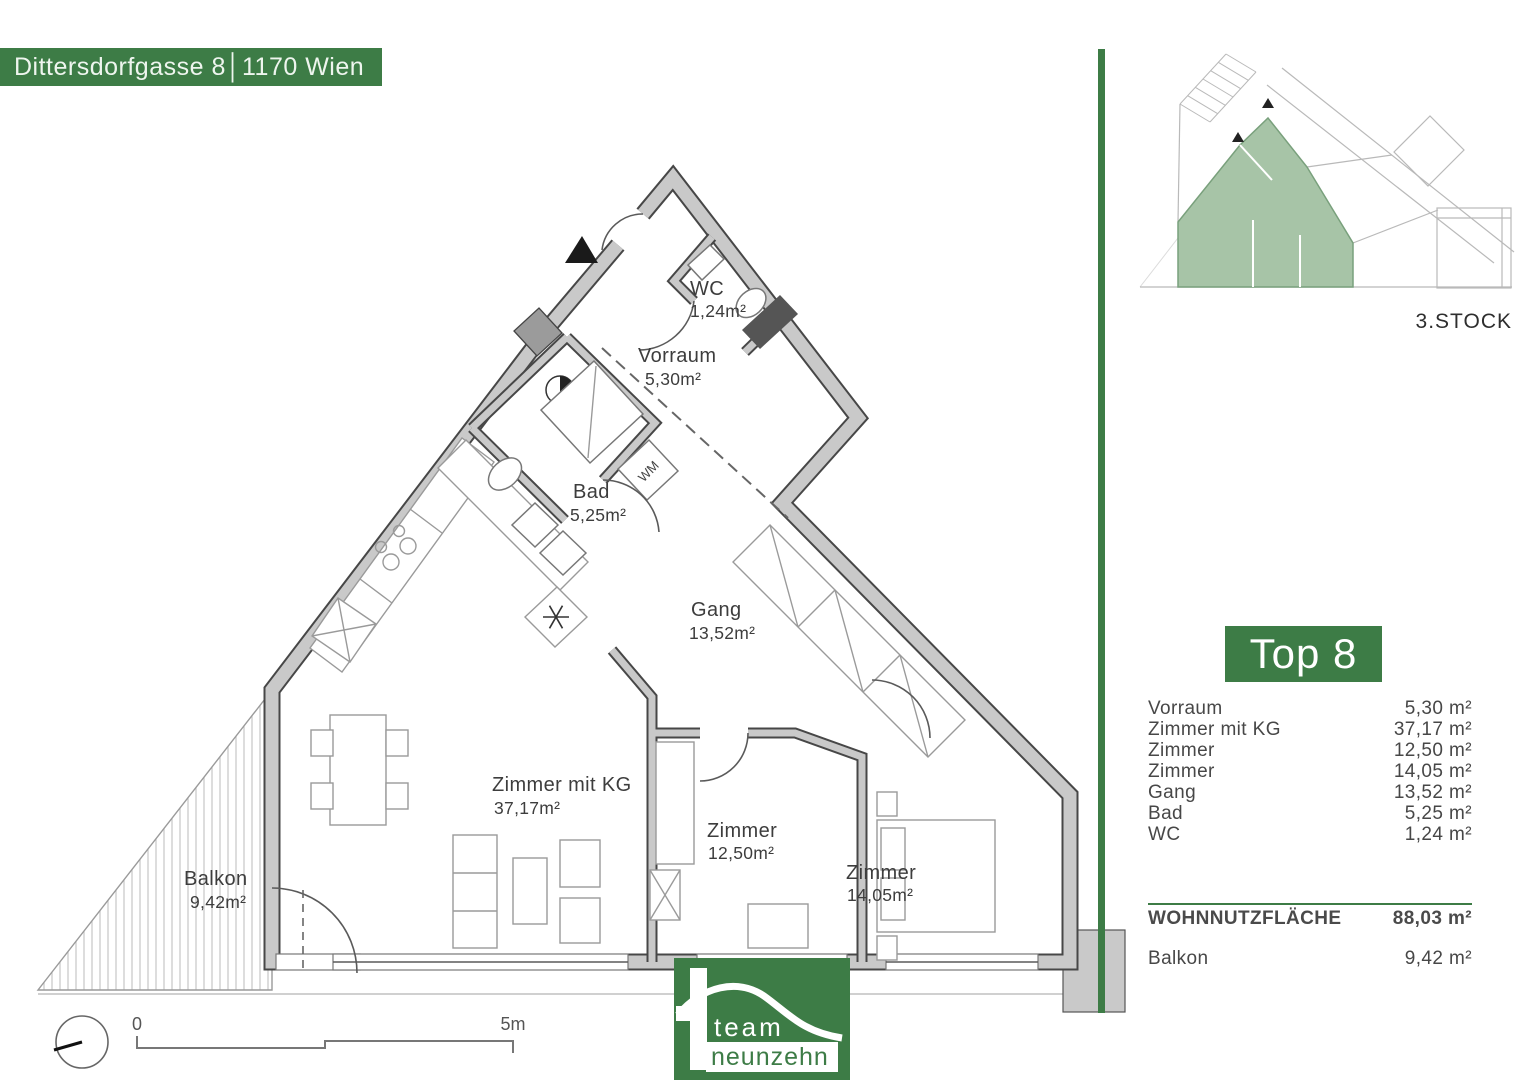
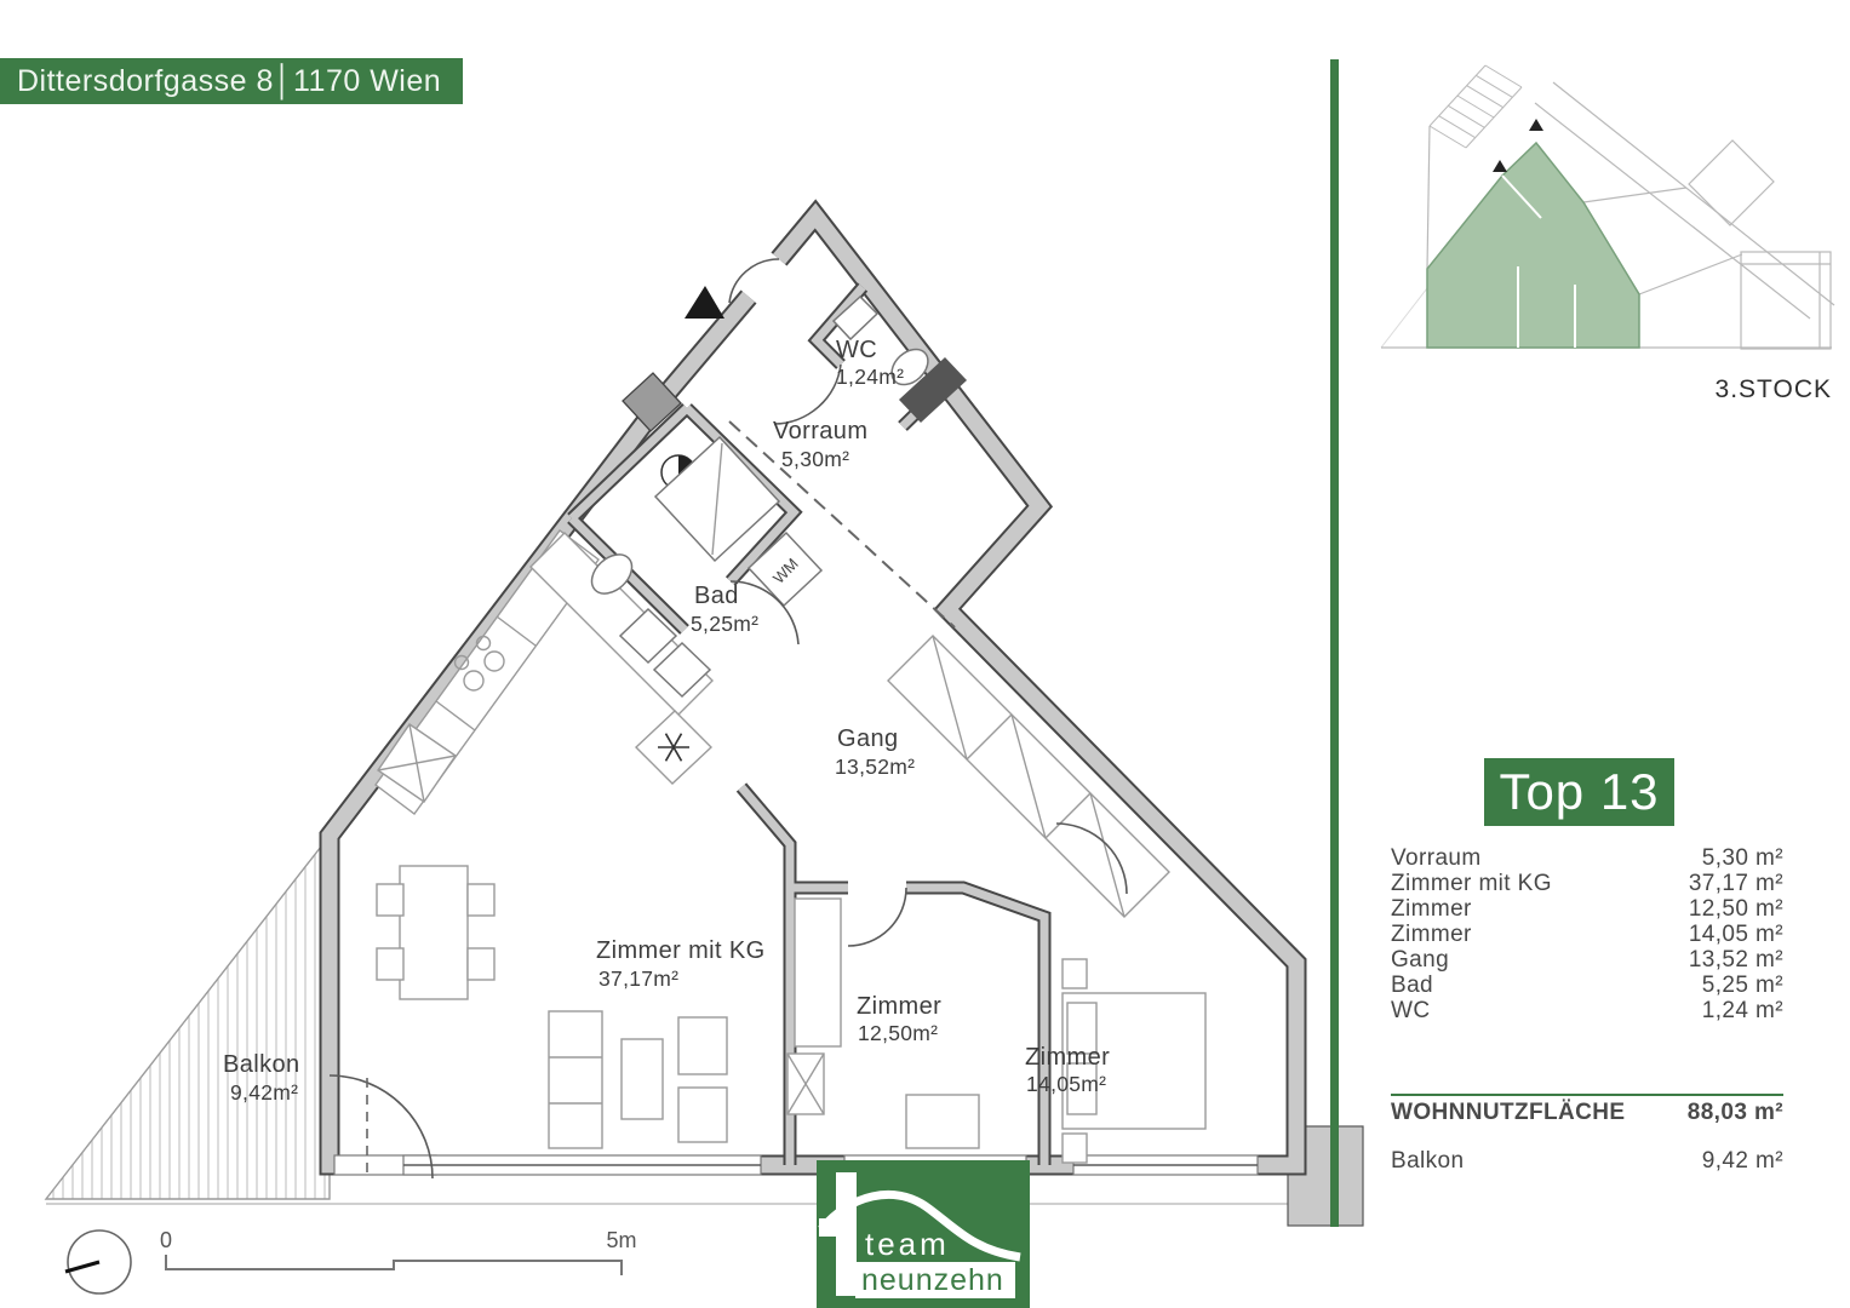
  WC
  1,24m²
  Vorraum
  5,30m²
  Bad
  5,25m²
  Gang
  13,52m²
  Zimmer mit KG
  37,17m²
  Zimmer
  12,50m²
  Zimmer
  14,05m²
  Balkon
  9,42m²
  0
  5m
  team
  neunzehn
  3.STOCK
  Dittersdorfgasse 8│1170 Wien
- Top 8
+ Top 13
  Vorraum
  5,30 m²
  Zimmer mit KG
  37,17 m²
  Zimmer
  12,50 m²
  Zimmer
  14,05 m²
  Gang
  13,52 m²
  Bad
  5,25 m²
  WC
  1,24 m²
  WOHNNUTZFLÄCHE
  88,03 m²
  Balkon
  9,42 m²
